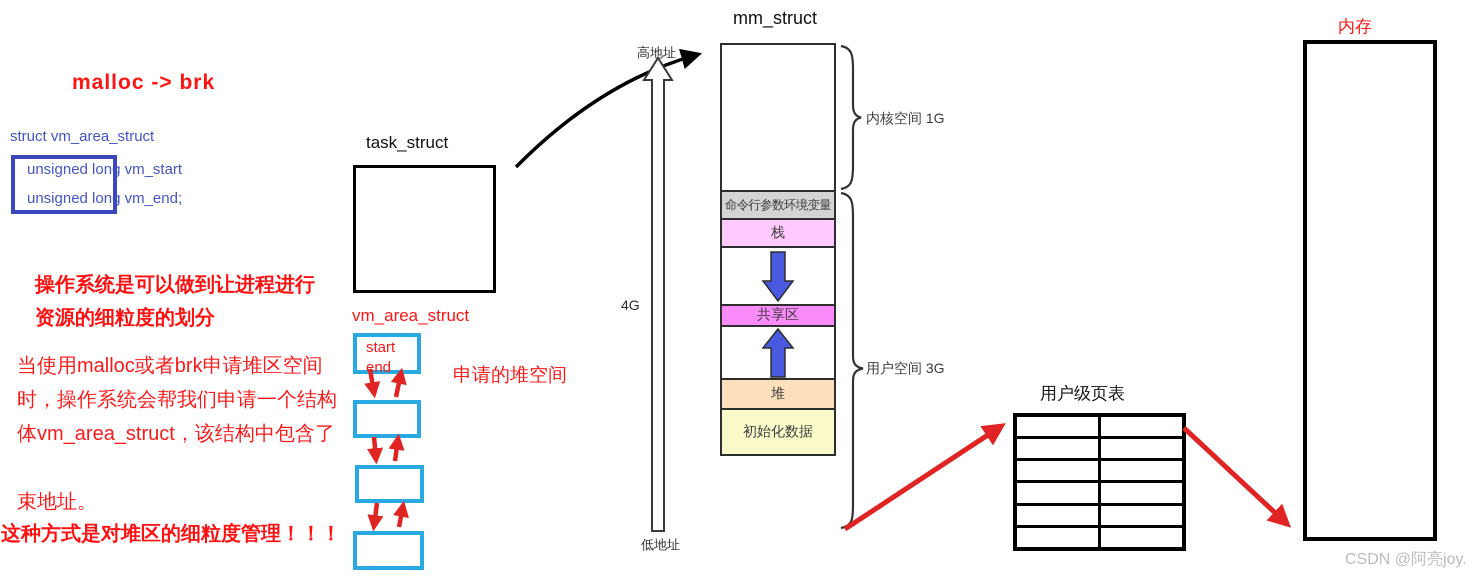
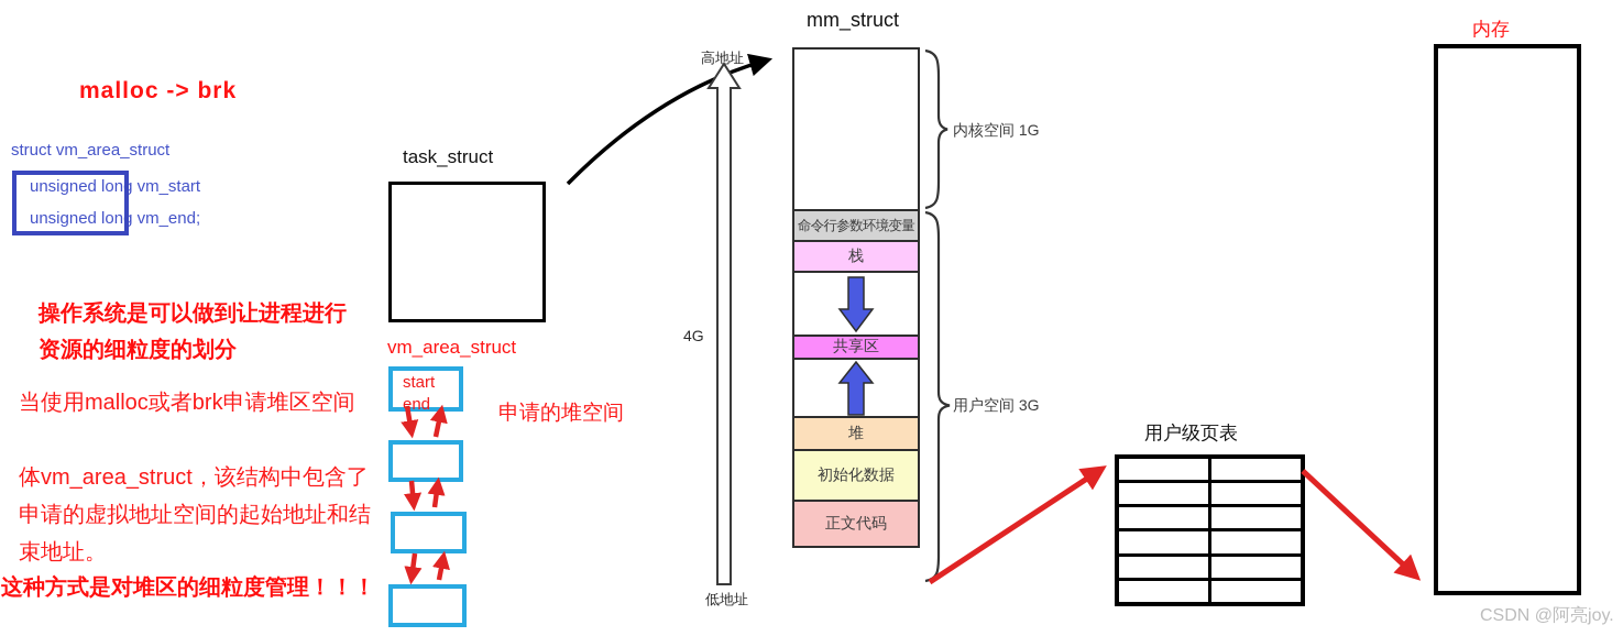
  malloc -> brk
  struct vm_area_struct
  unsigned long vm_start
  unsigned long vm_end;
  操作系统是可以做到让进程进行
  资源的细粒度的划分
  当使用malloc或者brk申请堆区空间
- 时，操作系统会帮我们申请一个结构
  体vm_area_struct，该结构中包含了
+ 申请的虚拟地址空间的起始地址和结
  束地址。
  这种方式是对堆区的细粒度管理！！！
  task_struct
  vm_area_struct
  start
  end
  申请的堆空间
  高地址
  低地址
  4G
  mm_struct
  命令行参数环境变量
  栈
  共享区
  堆
  初始化数据
+ 正文代码
  内核空间 1G
  用户空间 3G
  用户级页表
  内存
  CSDN @阿亮joy.
